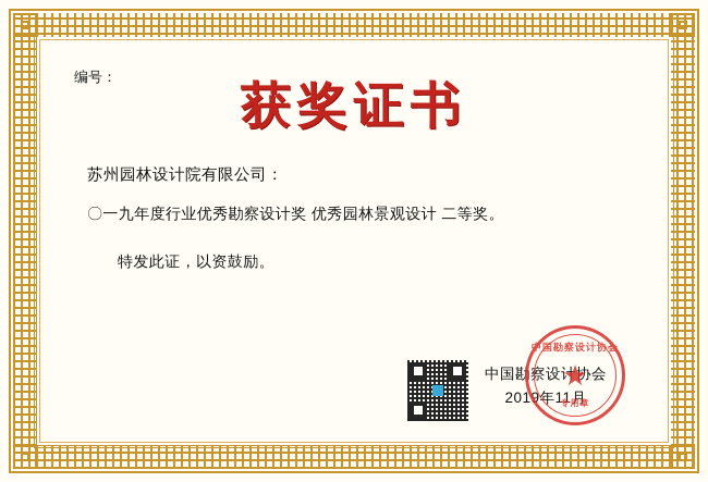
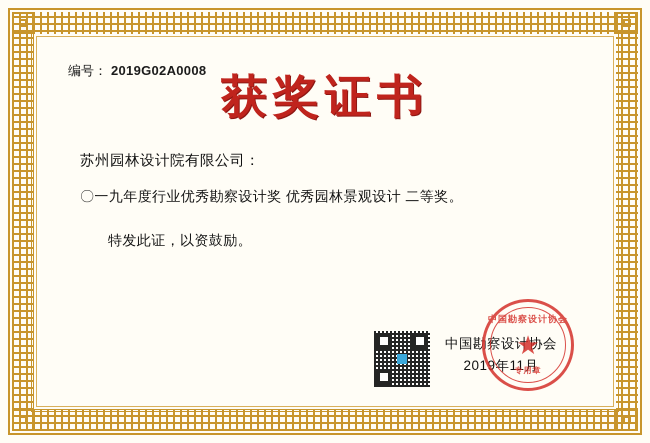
  编号：
+ 2019G02A0008
  获奖证书
  苏州园林设计院有限公司：
  〇一九年度行业优秀勘察设计奖 优秀园林景观设计 二等奖。
  特发此证，以资鼓励。
  中国勘察设计协会
  2019年11月
  中国勘察设计协会
  ★
  专用章
